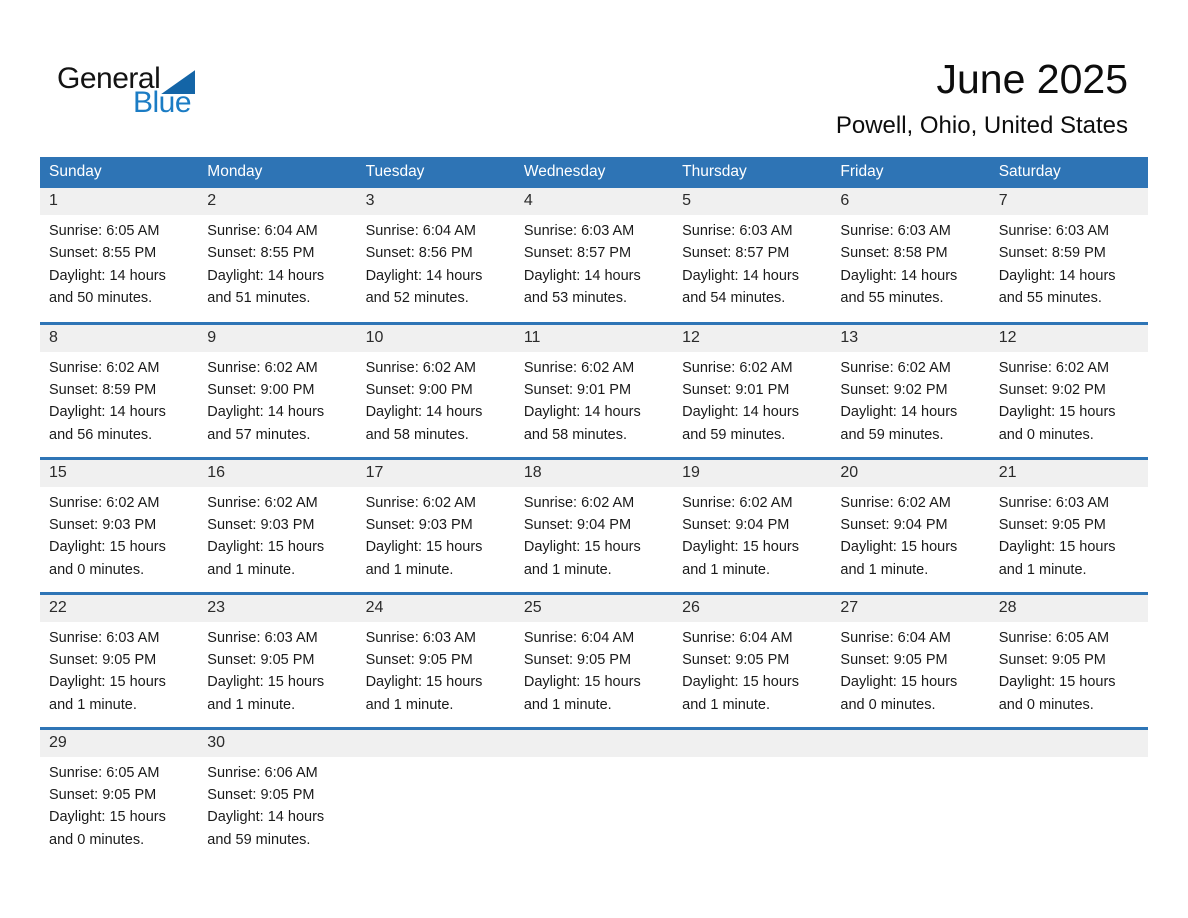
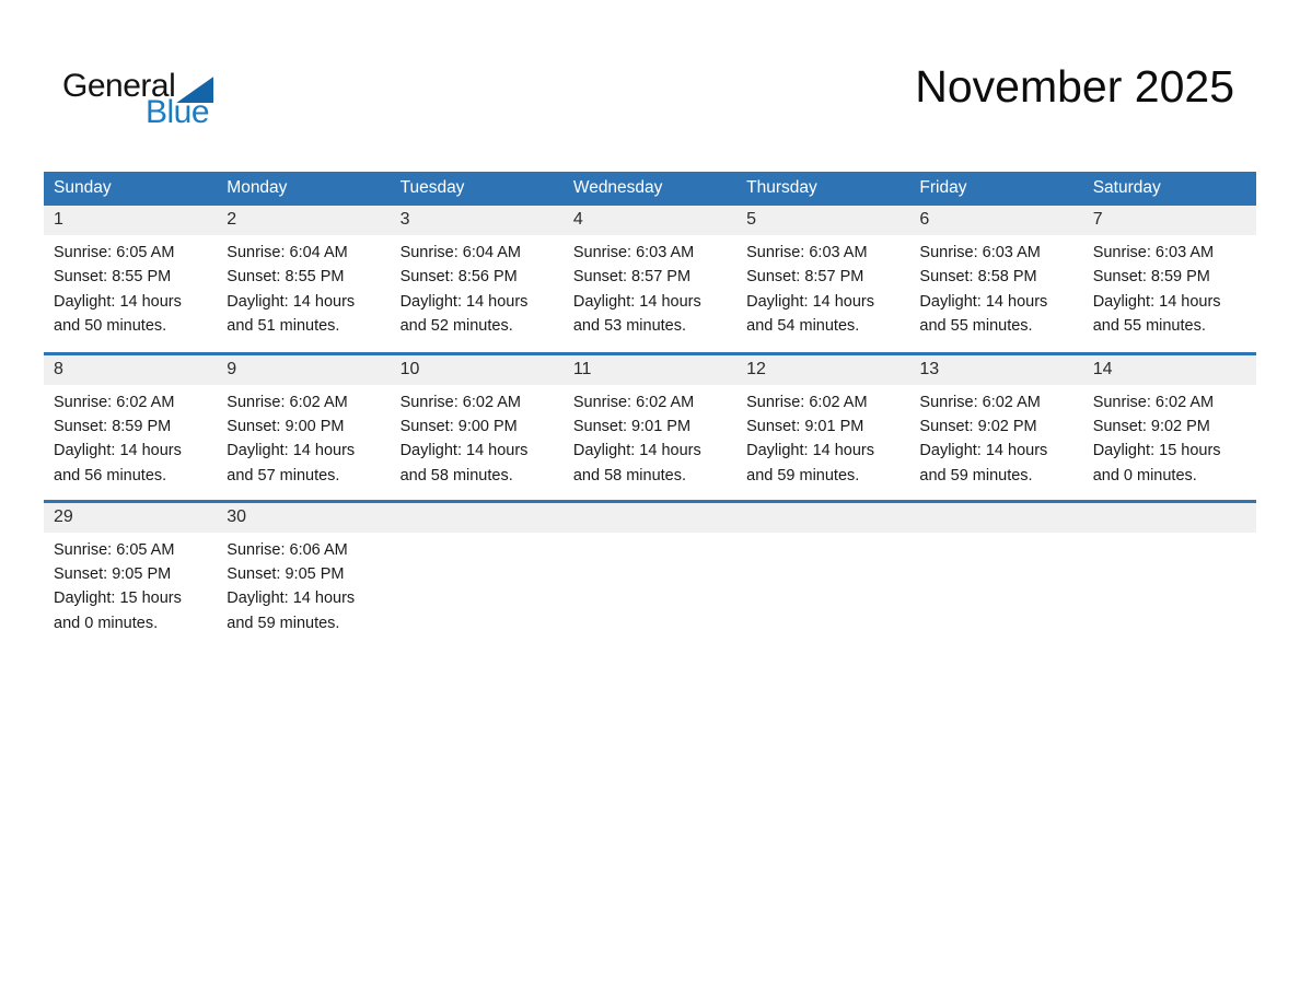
  General
  Blue
- June 2025
+ November 2025
- Powell, Ohio, United States
  Sunday	Monday	Tuesday	Wednesday	Thursday	Friday	Saturday
  1Sunrise: 6:05 AMSunset: 8:55 PMDaylight: 14 hoursand 50 minutes.	2Sunrise: 6:04 AMSunset: 8:55 PMDaylight: 14 hoursand 51 minutes.	3Sunrise: 6:04 AMSunset: 8:56 PMDaylight: 14 hoursand 52 minutes.	4Sunrise: 6:03 AMSunset: 8:57 PMDaylight: 14 hoursand 53 minutes.	5Sunrise: 6:03 AMSunset: 8:57 PMDaylight: 14 hoursand 54 minutes.	6Sunrise: 6:03 AMSunset: 8:58 PMDaylight: 14 hoursand 55 minutes.	7Sunrise: 6:03 AMSunset: 8:59 PMDaylight: 14 hoursand 55 minutes.
- 8Sunrise: 6:02 AMSunset: 8:59 PMDaylight: 14 hoursand 56 minutes.	9Sunrise: 6:02 AMSunset: 9:00 PMDaylight: 14 hoursand 57 minutes.	10Sunrise: 6:02 AMSunset: 9:00 PMDaylight: 14 hoursand 58 minutes.	11Sunrise: 6:02 AMSunset: 9:01 PMDaylight: 14 hoursand 58 minutes.	12Sunrise: 6:02 AMSunset: 9:01 PMDaylight: 14 hoursand 59 minutes.	13Sunrise: 6:02 AMSunset: 9:02 PMDaylight: 14 hoursand 59 minutes.	12Sunrise: 6:02 AMSunset: 9:02 PMDaylight: 15 hoursand 0 minutes.
+ 8Sunrise: 6:02 AMSunset: 8:59 PMDaylight: 14 hoursand 56 minutes.	9Sunrise: 6:02 AMSunset: 9:00 PMDaylight: 14 hoursand 57 minutes.	10Sunrise: 6:02 AMSunset: 9:00 PMDaylight: 14 hoursand 58 minutes.	11Sunrise: 6:02 AMSunset: 9:01 PMDaylight: 14 hoursand 58 minutes.	12Sunrise: 6:02 AMSunset: 9:01 PMDaylight: 14 hoursand 59 minutes.	13Sunrise: 6:02 AMSunset: 9:02 PMDaylight: 14 hoursand 59 minutes.	14Sunrise: 6:02 AMSunset: 9:02 PMDaylight: 15 hoursand 0 minutes.
- 15Sunrise: 6:02 AMSunset: 9:03 PMDaylight: 15 hoursand 0 minutes.	16Sunrise: 6:02 AMSunset: 9:03 PMDaylight: 15 hoursand 1 minute.	17Sunrise: 6:02 AMSunset: 9:03 PMDaylight: 15 hoursand 1 minute.	18Sunrise: 6:02 AMSunset: 9:04 PMDaylight: 15 hoursand 1 minute.	19Sunrise: 6:02 AMSunset: 9:04 PMDaylight: 15 hoursand 1 minute.	20Sunrise: 6:02 AMSunset: 9:04 PMDaylight: 15 hoursand 1 minute.	21Sunrise: 6:03 AMSunset: 9:05 PMDaylight: 15 hoursand 1 minute.
- 22Sunrise: 6:03 AMSunset: 9:05 PMDaylight: 15 hoursand 1 minute.	23Sunrise: 6:03 AMSunset: 9:05 PMDaylight: 15 hoursand 1 minute.	24Sunrise: 6:03 AMSunset: 9:05 PMDaylight: 15 hoursand 1 minute.	25Sunrise: 6:04 AMSunset: 9:05 PMDaylight: 15 hoursand 1 minute.	26Sunrise: 6:04 AMSunset: 9:05 PMDaylight: 15 hoursand 1 minute.	27Sunrise: 6:04 AMSunset: 9:05 PMDaylight: 15 hoursand 0 minutes.	28Sunrise: 6:05 AMSunset: 9:05 PMDaylight: 15 hoursand 0 minutes.
  29Sunrise: 6:05 AMSunset: 9:05 PMDaylight: 15 hoursand 0 minutes.	30Sunrise: 6:06 AMSunset: 9:05 PMDaylight: 14 hoursand 59 minutes.
